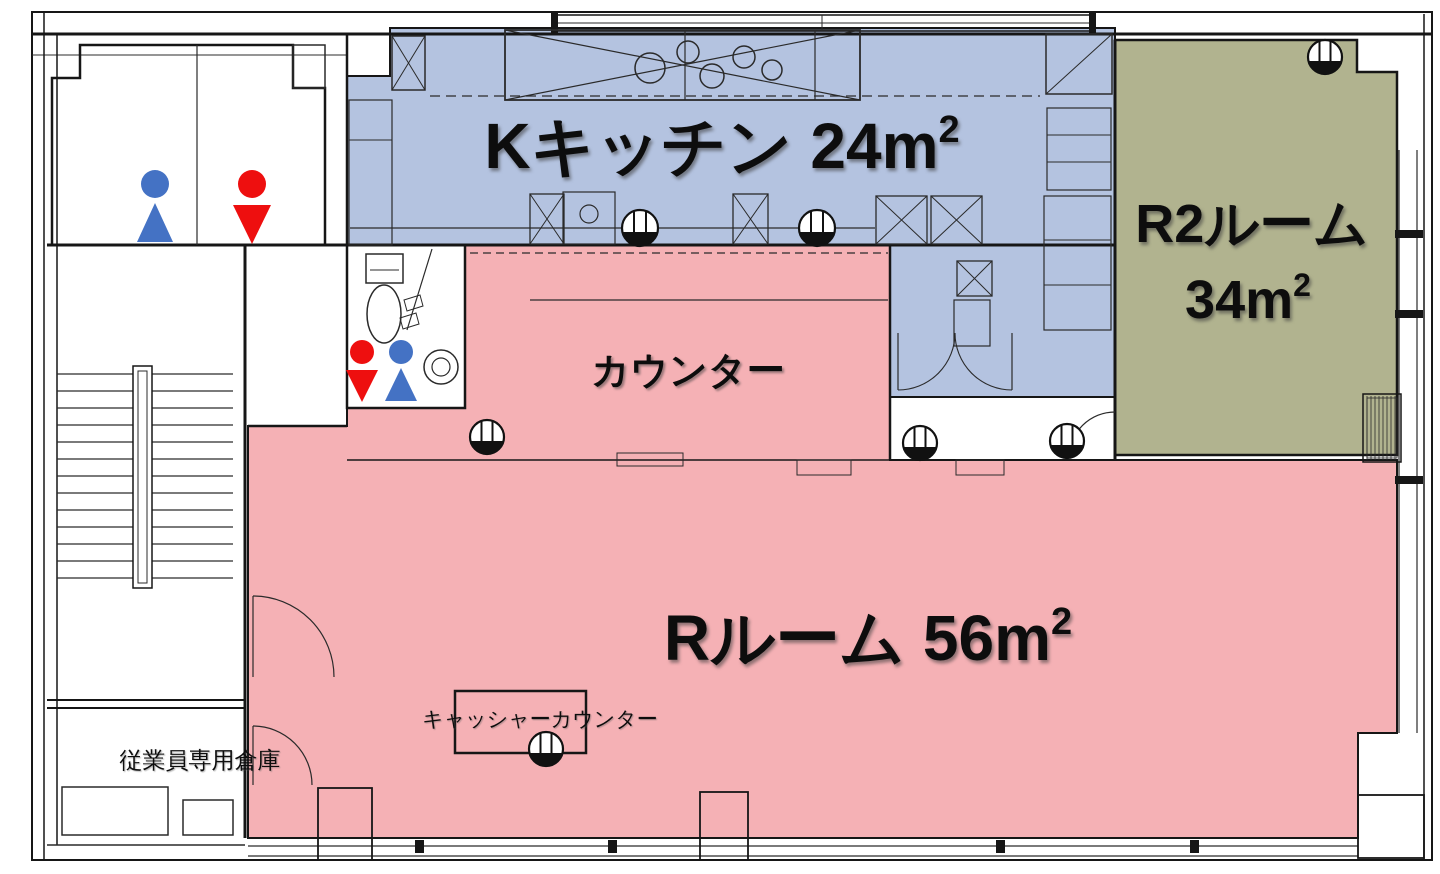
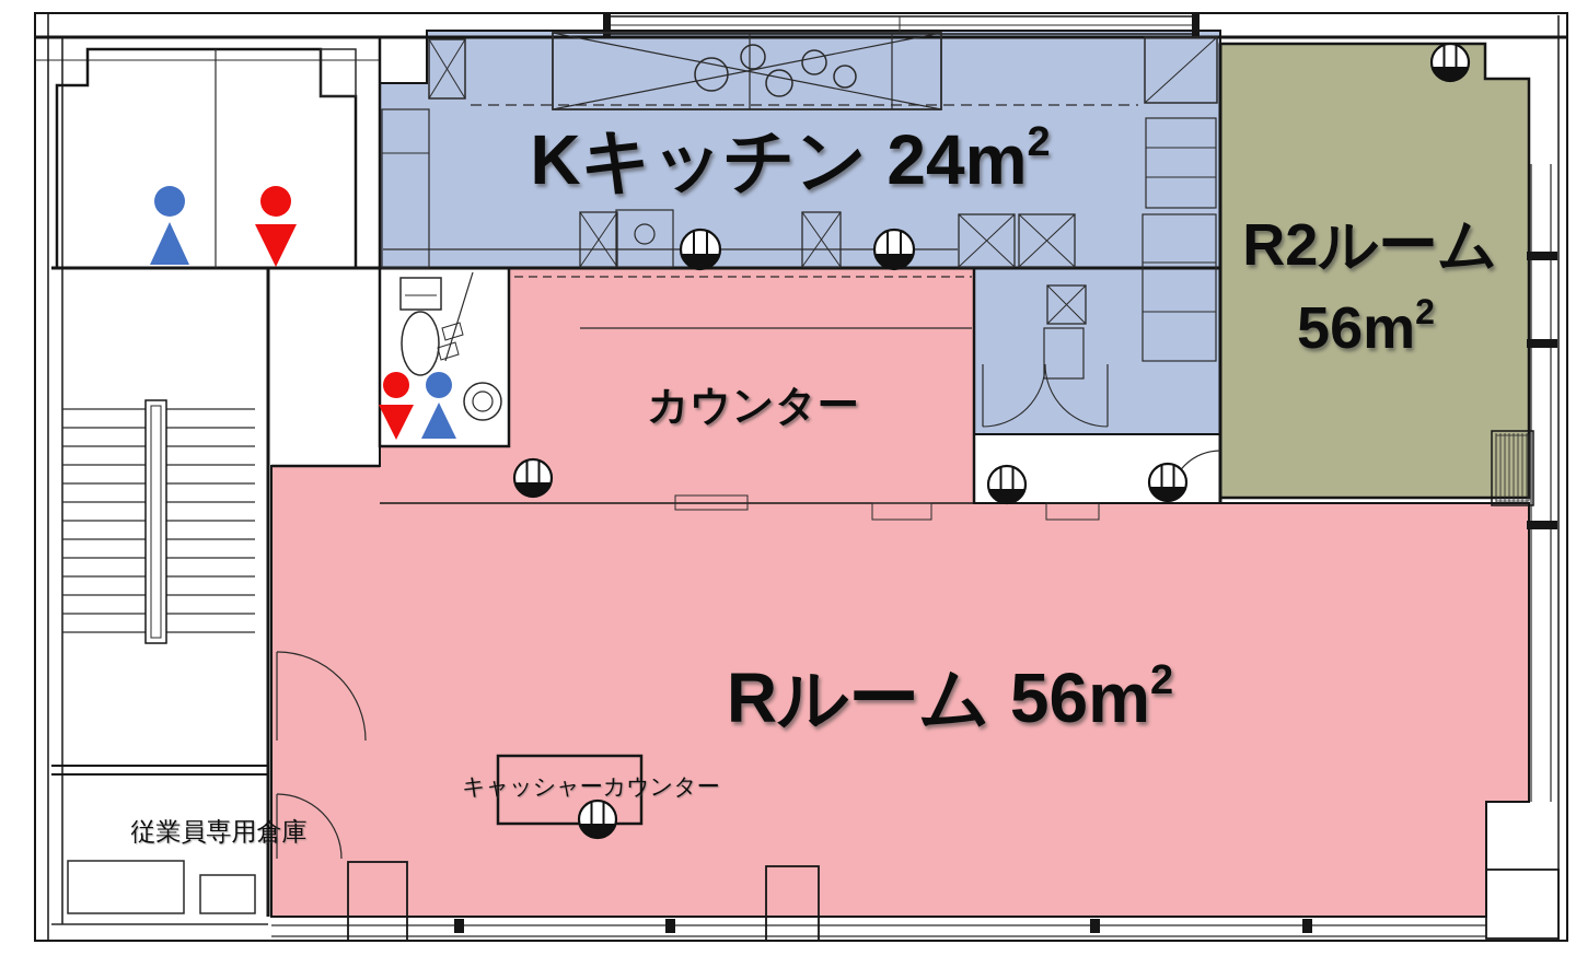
  従業員専用倉庫
  Kキッチン 24m2
  R2ルーム
- 34m2
+ 56m2
  カウンター
  Rルーム 56m2
  キャッシャーカウンター
